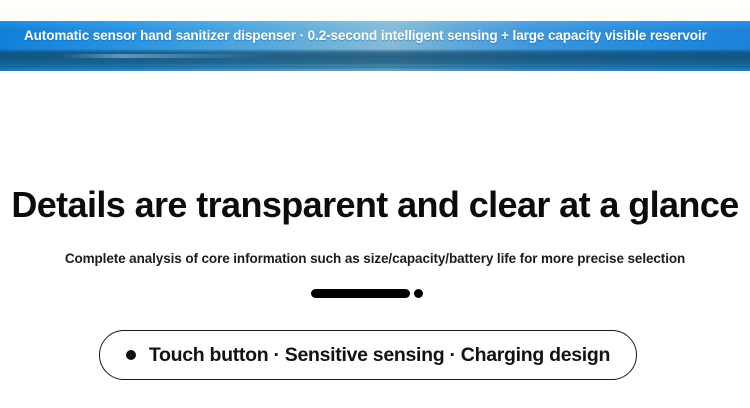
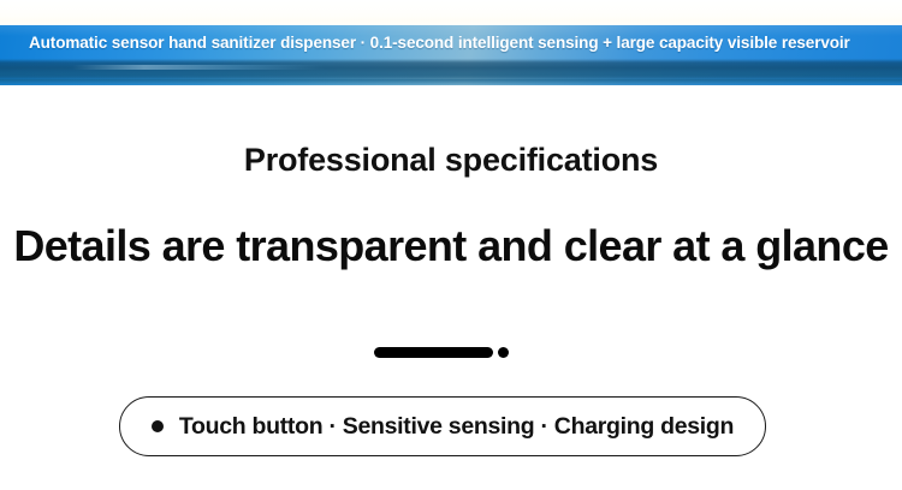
- Automatic sensor hand sanitizer dispenser · 0.2-second intelligent sensing + large capacity visible reservoir
+ Automatic sensor hand sanitizer dispenser · 0.1-second intelligent sensing + large capacity visible reservoir
+ Professional specifications
  Details are transparent and clear at a glance
- Complete analysis of core information such as size/capacity/battery life for more precise selection
  Touch button · Sensitive sensing · Charging design
